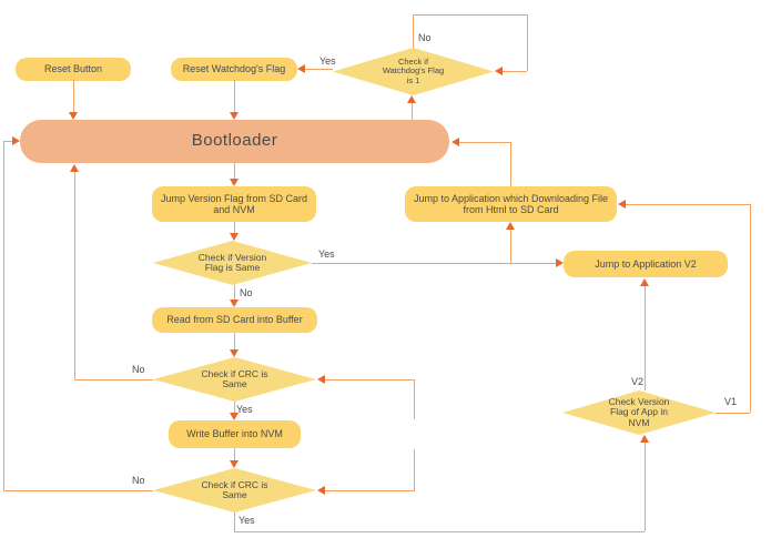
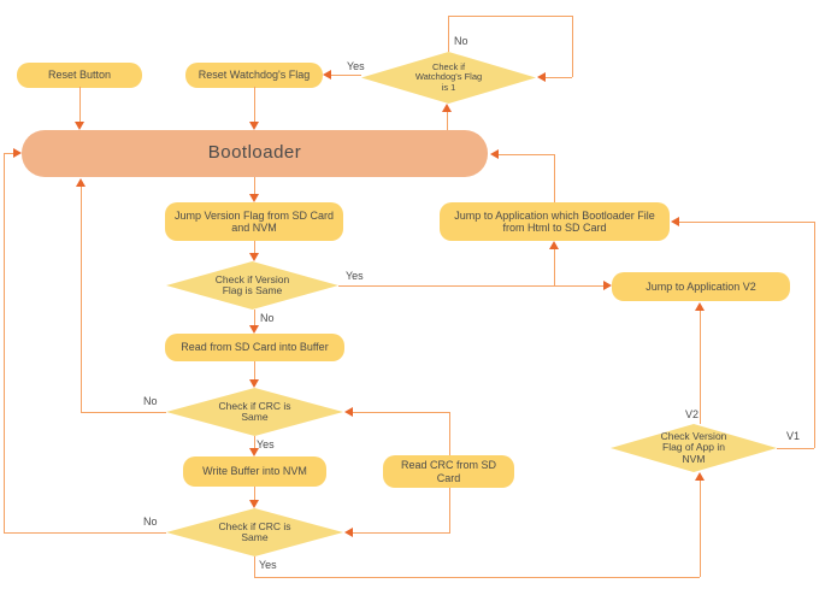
  Reset Button
  Reset Watchdog's Flag
  Check if Watchdog's Flag is 1
  Bootloader
  Jump Version Flag from SD Card and NVM
- Jump to Application which Downloading File from Html to SD Card
+ Jump to Application which Bootloader File from Html to SD Card
  Check if Version Flag is Same
  Jump to Application V2
  Read from SD Card into Buffer
  Check if CRC is Same
  Write Buffer into NVM
+ Read CRC from SD Card
  Check if CRC is Same
  Check Version Flag of App in NVM
  No
  Yes
  Yes
  No
  No
  Yes
  No
  Yes
  V2
  V1
